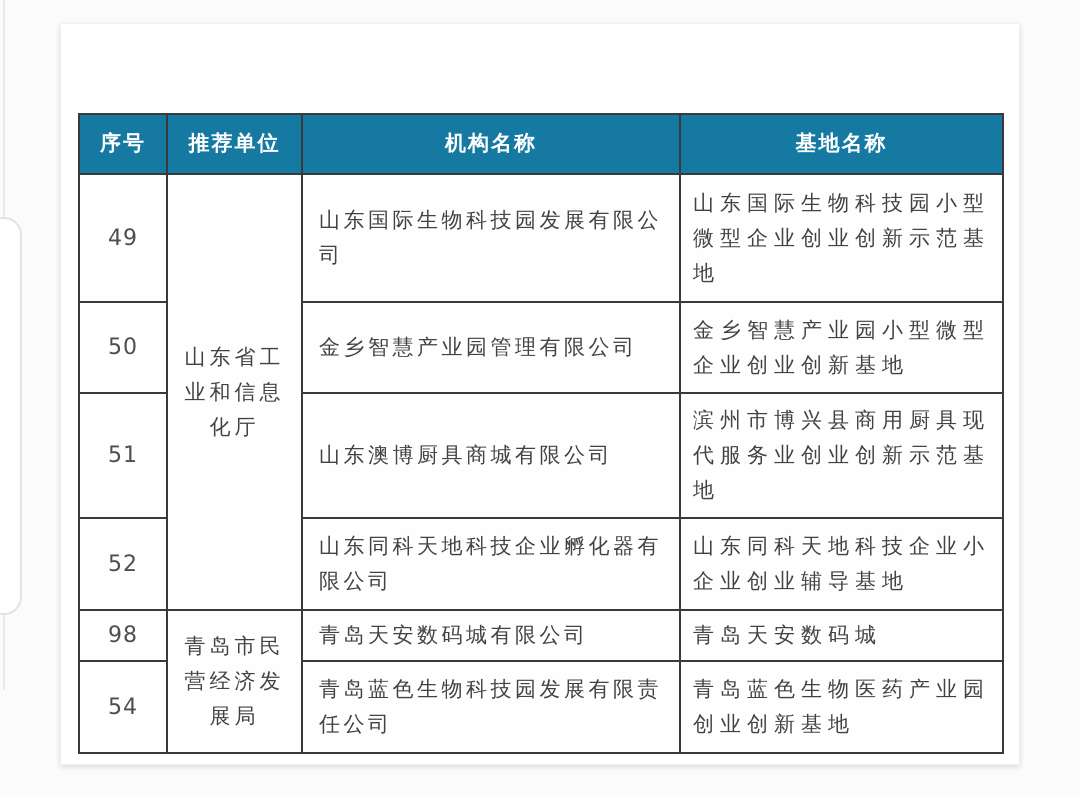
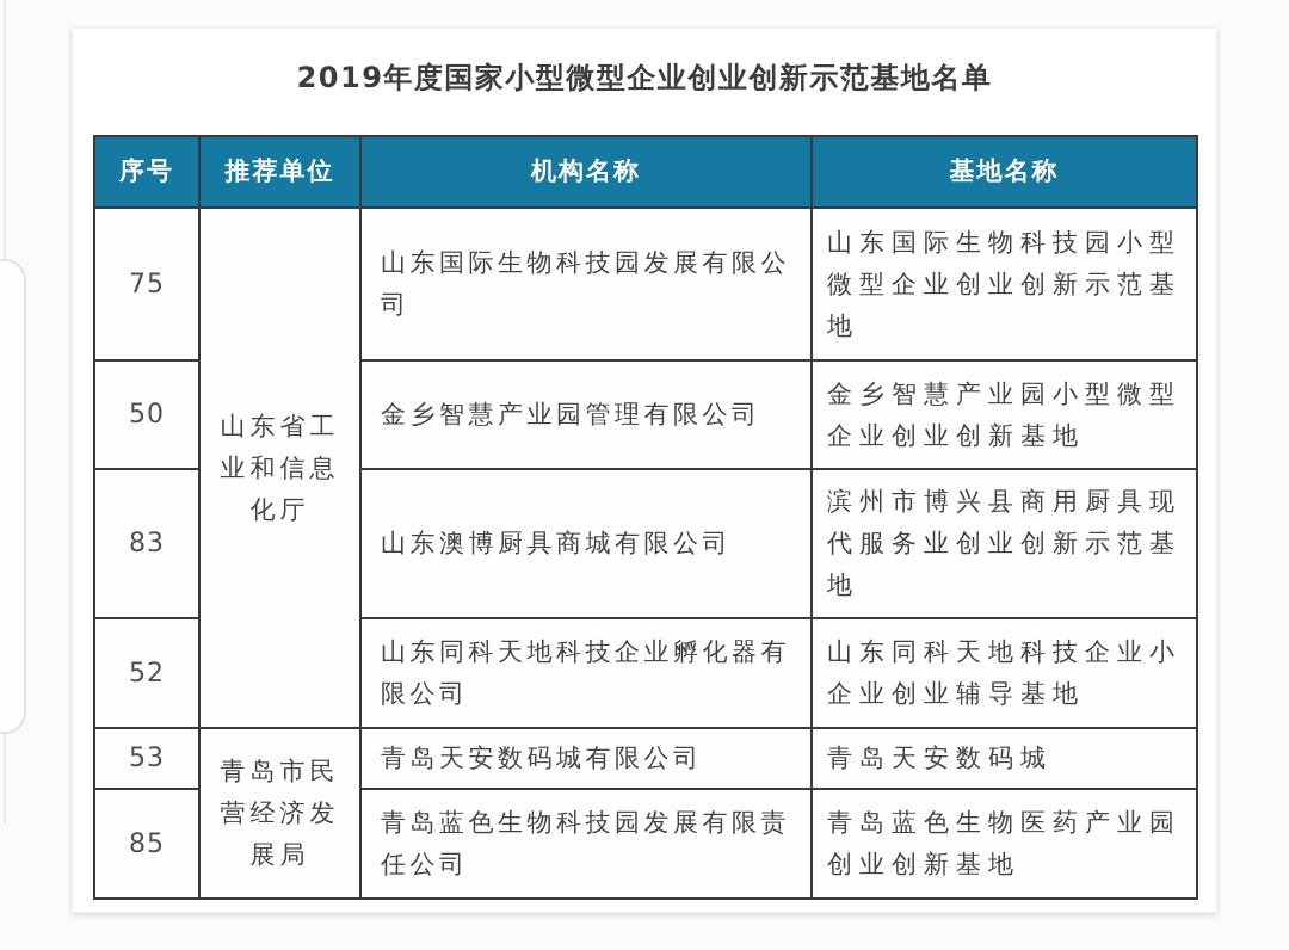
+ 2019年度国家小型微型企业创业创新示范基地名单
  序号	推荐单位	机构名称	基地名称
- 49	山东省工业和信息化厅	山东国际生物科技园发展有限公司	山东国际生物科技园小型微型企业创业创新示范基地
+ 75	山东省工业和信息化厅	山东国际生物科技园发展有限公司	山东国际生物科技园小型微型企业创业创新示范基地
  50	金乡智慧产业园管理有限公司	金乡智慧产业园小型微型企业创业创新基地
- 51	山东澳博厨具商城有限公司	滨州市博兴县商用厨具现代服务业创业创新示范基地
+ 83	山东澳博厨具商城有限公司	滨州市博兴县商用厨具现代服务业创业创新示范基地
  52	山东同科天地科技企业孵化器有限公司	山东同科天地科技企业小企业创业辅导基地
- 98	青岛市民营经济发展局	青岛天安数码城有限公司	青岛天安数码城
+ 53	青岛市民营经济发展局	青岛天安数码城有限公司	青岛天安数码城
- 54	青岛蓝色生物科技园发展有限责任公司	青岛蓝色生物医药产业园创业创新基地
+ 85	青岛蓝色生物科技园发展有限责任公司	青岛蓝色生物医药产业园创业创新基地
